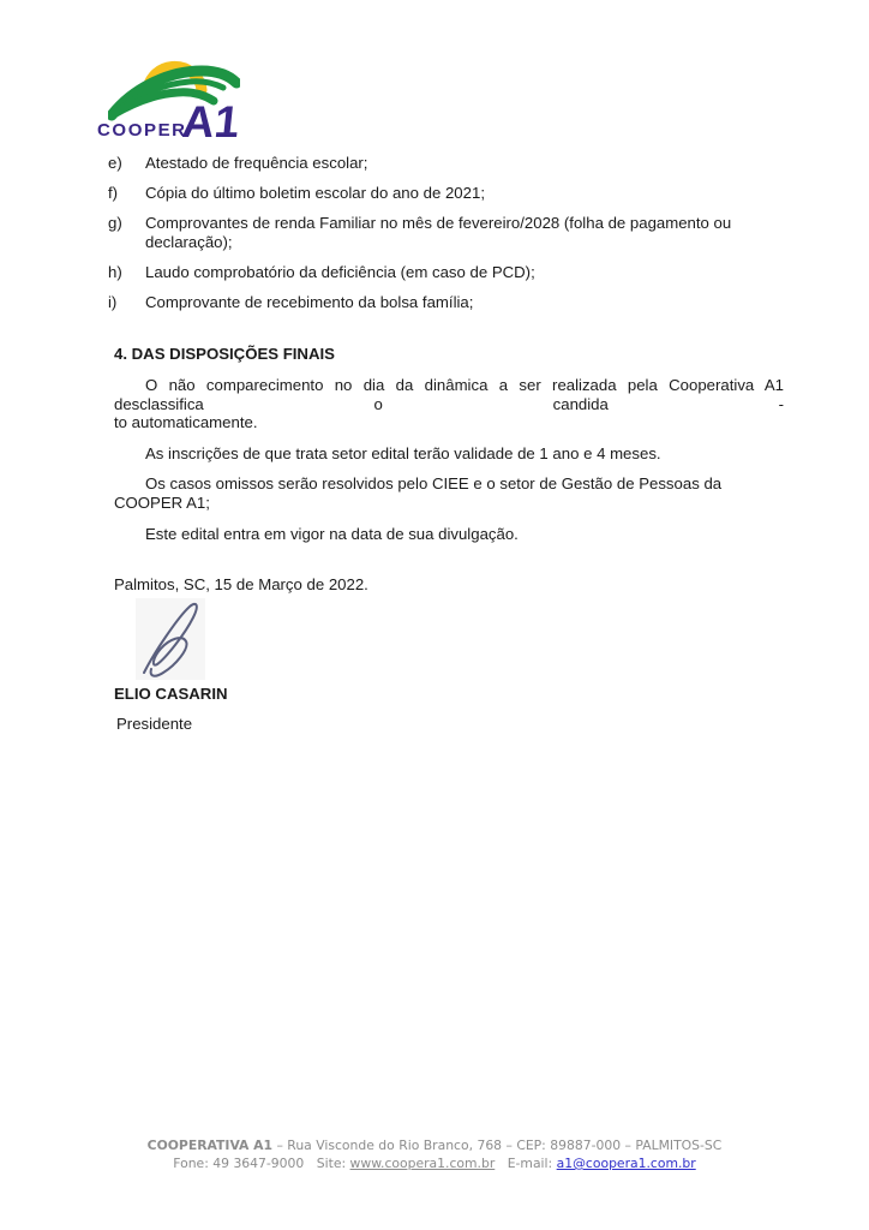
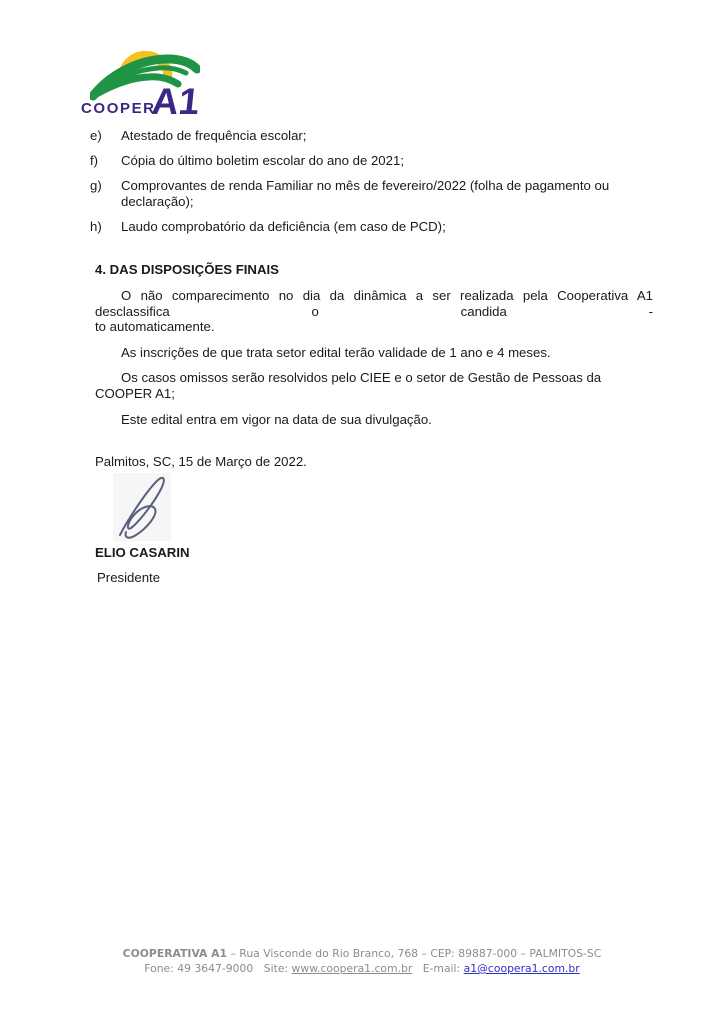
  COOPER
  e)
  Atestado de frequência escolar;
  f)
  Cópia do último boletim escolar do ano de 2021;
  g)
- Comprovantes de renda Familiar no mês de fevereiro/2028 (folha de pagamento ou declaração);
+ Comprovantes de renda Familiar no mês de fevereiro/2022 (folha de pagamento ou declaração);
  h)
  Laudo comprobatório da deficiência (em caso de PCD);
- i)
- Comprovante de recebimento da bolsa família;
  4. DAS DISPOSIÇÕES FINAIS
  O não comparecimento no dia da dinâmica a ser realizada pela Cooperativa A1 desclassifica o candida -
  to automaticamente.
  As inscrições de que trata setor edital terão validade de 1 ano e 4 meses.
  Os casos omissos serão resolvidos pelo CIEE e o setor de Gestão de Pessoas da COOPER A1;
  Este edital entra em vigor na data de sua divulgação.
  Palmitos, SC, 15 de Março de 2022.
  ELIO CASARIN
  Presidente
  COOPERATIVA A1 – Rua Visconde do Rio Branco, 768 – CEP: 89887-000 – PALMITOS-SC
  Fone: 49 3647-9000 Site: www.coopera1.com.br E-mail: a1@coopera1.com.br
